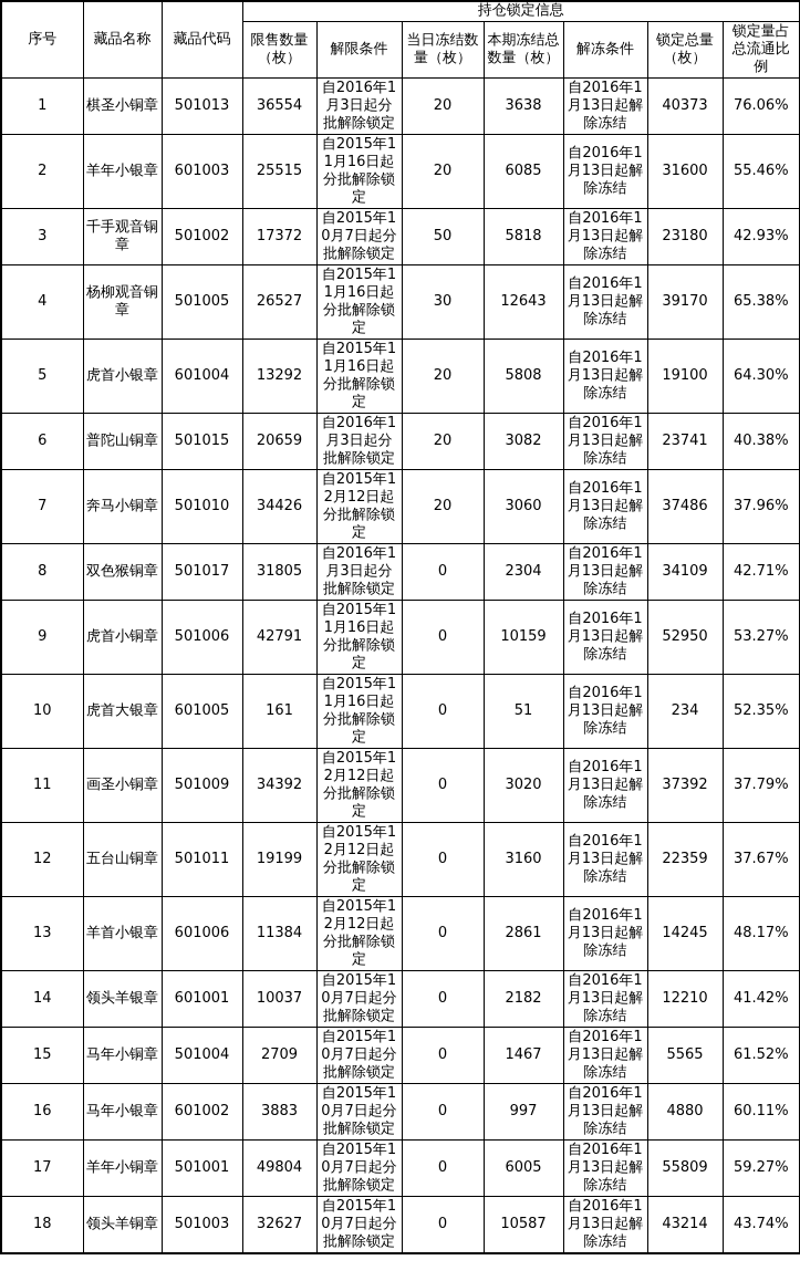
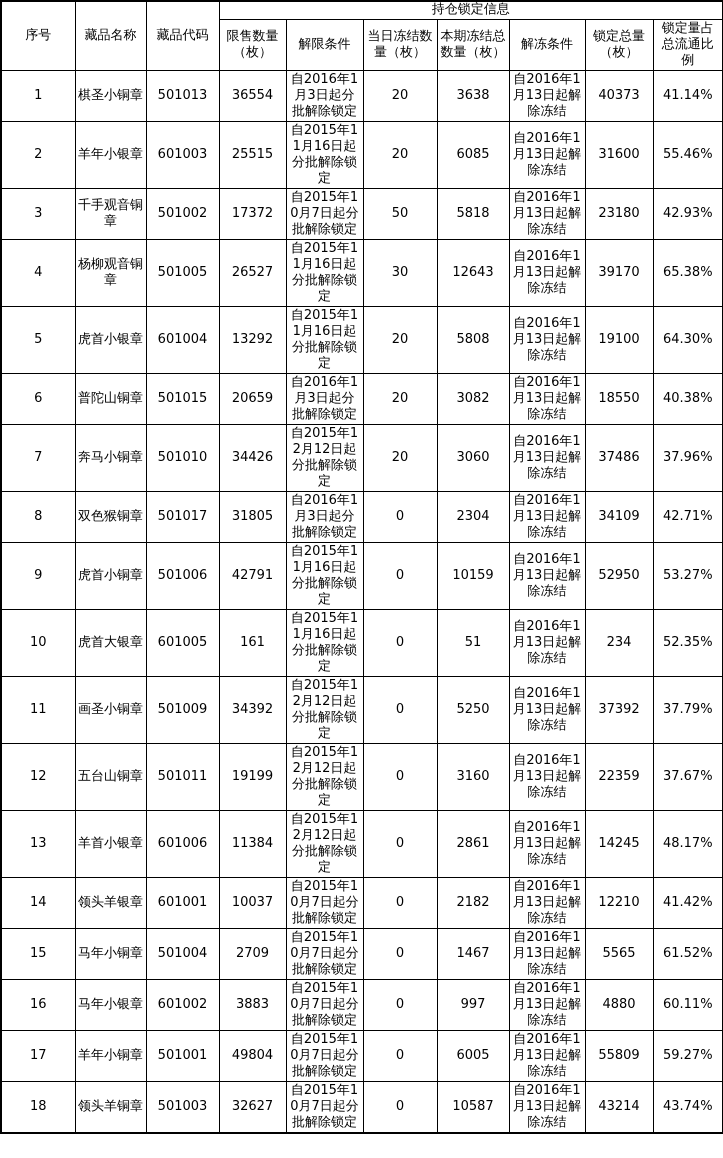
  序号	藏品名称	藏品代码	持仓锁定信息
  限售数量（枚）	解限条件	当日冻结数量（枚）	本期冻结总数量（枚）	解冻条件	锁定总量（枚）	锁定量占总流通比例
- 1	棋圣小铜章	501013	36554	自2016年1月3日起分批解除锁定	20	3638	自2016年1月13日起解除冻结	40373	76.06%
+ 1	棋圣小铜章	501013	36554	自2016年1月3日起分批解除锁定	20	3638	自2016年1月13日起解除冻结	40373	41.14%
  2	羊年小银章	601003	25515	自2015年11月16日起分批解除锁定	20	6085	自2016年1月13日起解除冻结	31600	55.46%
  3	千手观音铜章	501002	17372	自2015年10月7日起分批解除锁定	50	5818	自2016年1月13日起解除冻结	23180	42.93%
  4	杨柳观音铜章	501005	26527	自2015年11月16日起分批解除锁定	30	12643	自2016年1月13日起解除冻结	39170	65.38%
  5	虎首小银章	601004	13292	自2015年11月16日起分批解除锁定	20	5808	自2016年1月13日起解除冻结	19100	64.30%
- 6	普陀山铜章	501015	20659	自2016年1月3日起分批解除锁定	20	3082	自2016年1月13日起解除冻结	23741	40.38%
+ 6	普陀山铜章	501015	20659	自2016年1月3日起分批解除锁定	20	3082	自2016年1月13日起解除冻结	18550	40.38%
  7	奔马小铜章	501010	34426	自2015年12月12日起分批解除锁定	20	3060	自2016年1月13日起解除冻结	37486	37.96%
  8	双色猴铜章	501017	31805	自2016年1月3日起分批解除锁定	0	2304	自2016年1月13日起解除冻结	34109	42.71%
  9	虎首小铜章	501006	42791	自2015年11月16日起分批解除锁定	0	10159	自2016年1月13日起解除冻结	52950	53.27%
  10	虎首大银章	601005	161	自2015年11月16日起分批解除锁定	0	51	自2016年1月13日起解除冻结	234	52.35%
- 11	画圣小铜章	501009	34392	自2015年12月12日起分批解除锁定	0	3020	自2016年1月13日起解除冻结	37392	37.79%
+ 11	画圣小铜章	501009	34392	自2015年12月12日起分批解除锁定	0	5250	自2016年1月13日起解除冻结	37392	37.79%
  12	五台山铜章	501011	19199	自2015年12月12日起分批解除锁定	0	3160	自2016年1月13日起解除冻结	22359	37.67%
  13	羊首小银章	601006	11384	自2015年12月12日起分批解除锁定	0	2861	自2016年1月13日起解除冻结	14245	48.17%
  14	领头羊银章	601001	10037	自2015年10月7日起分批解除锁定	0	2182	自2016年1月13日起解除冻结	12210	41.42%
  15	马年小铜章	501004	2709	自2015年10月7日起分批解除锁定	0	1467	自2016年1月13日起解除冻结	5565	61.52%
  16	马年小银章	601002	3883	自2015年10月7日起分批解除锁定	0	997	自2016年1月13日起解除冻结	4880	60.11%
  17	羊年小铜章	501001	49804	自2015年10月7日起分批解除锁定	0	6005	自2016年1月13日起解除冻结	55809	59.27%
  18	领头羊铜章	501003	32627	自2015年10月7日起分批解除锁定	0	10587	自2016年1月13日起解除冻结	43214	43.74%
